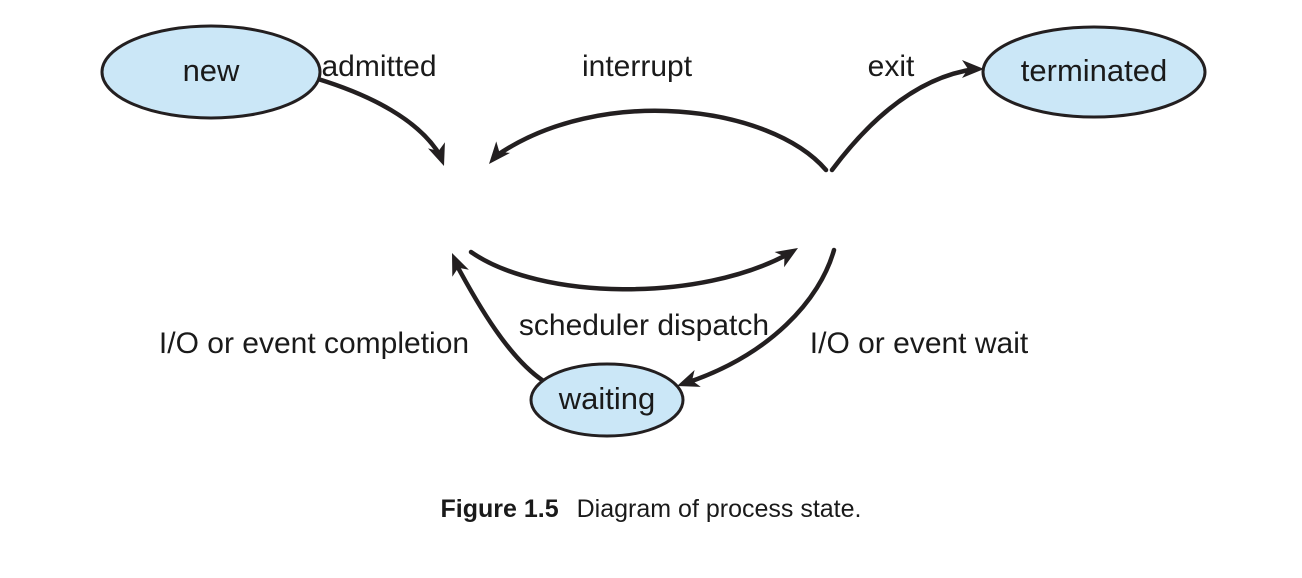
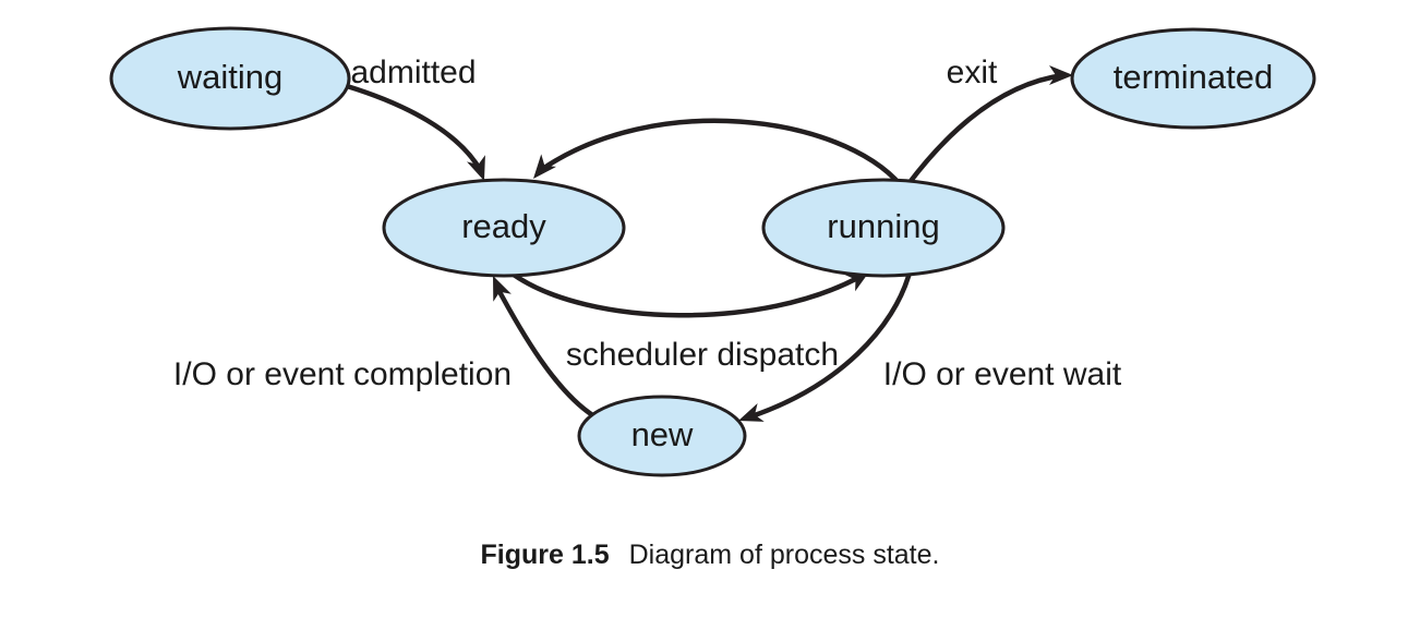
- new
+ waiting
  terminated
+ ready
+ running
- waiting
+ new
  admitted
- interrupt
  exit
  scheduler dispatch
  I/O or event completion
  I/O or event wait
  Figure 1.5 Diagram of process state.
